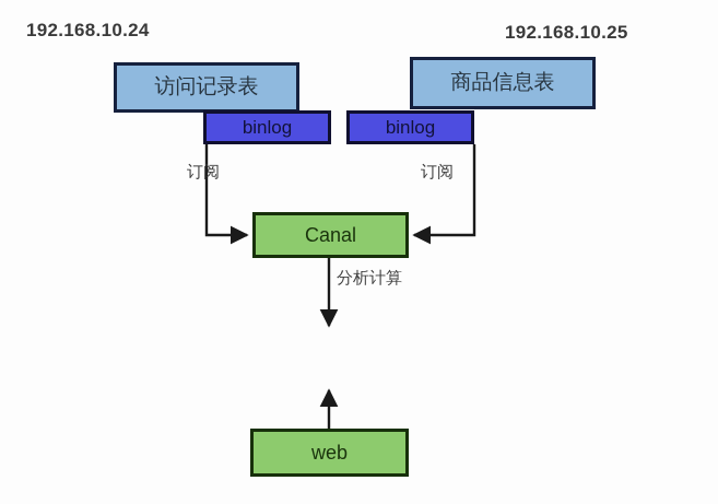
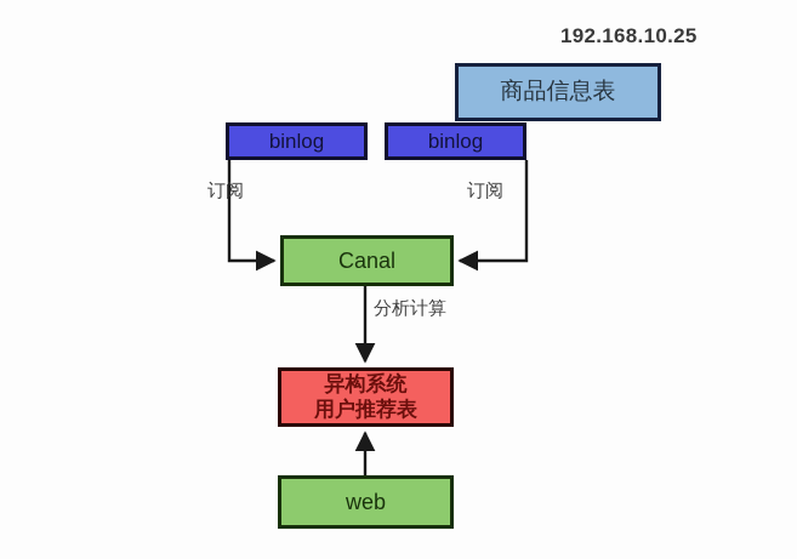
- 192.168.10.24
  192.168.10.25
- 访问记录表
  商品信息表
  binlog
  binlog
  Canal
+ 异构系统
+ 用户推荐表
  web
  订阅
  订阅
  分析计算
